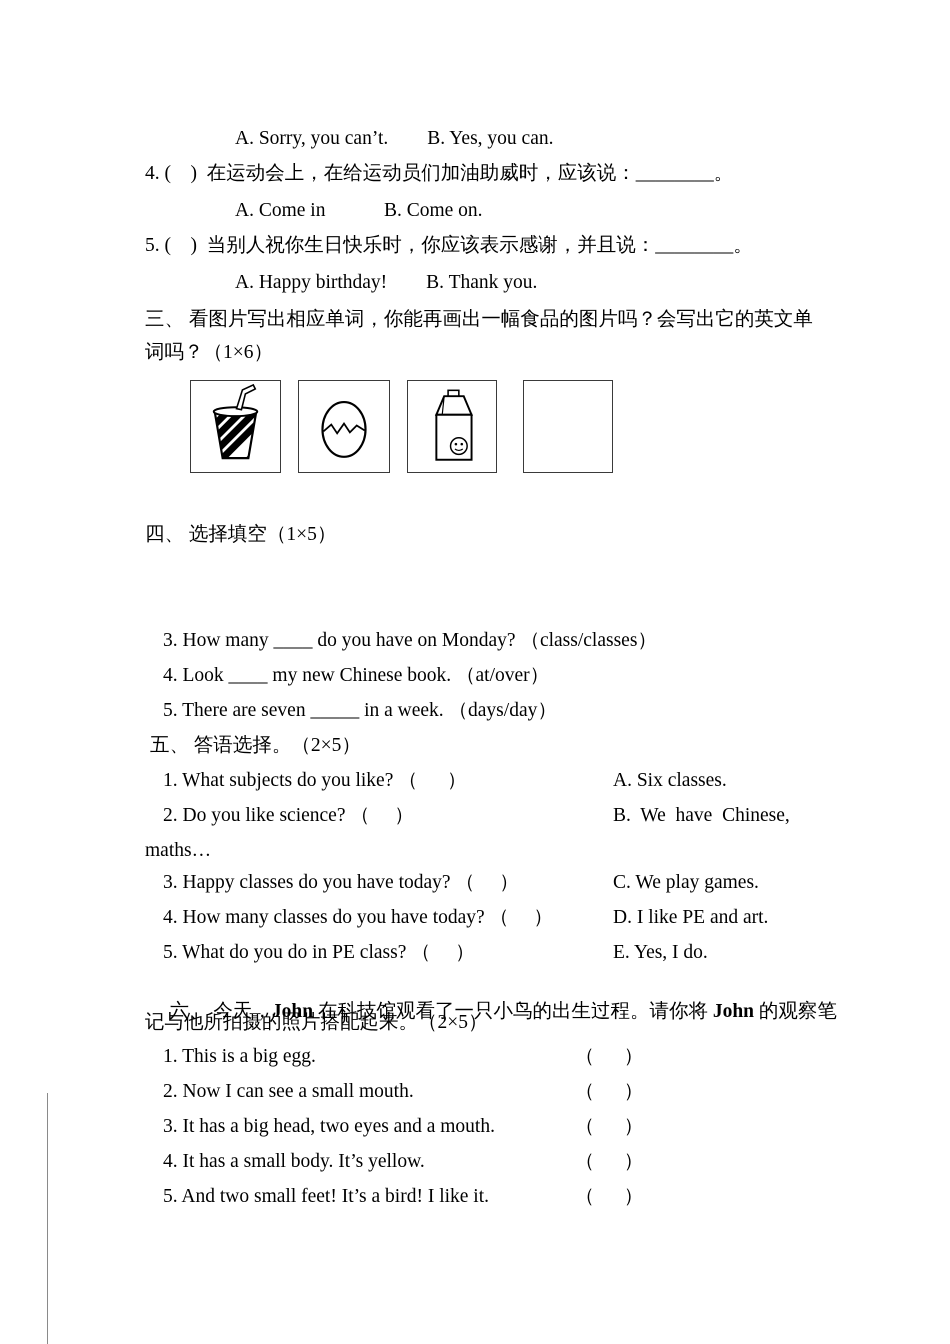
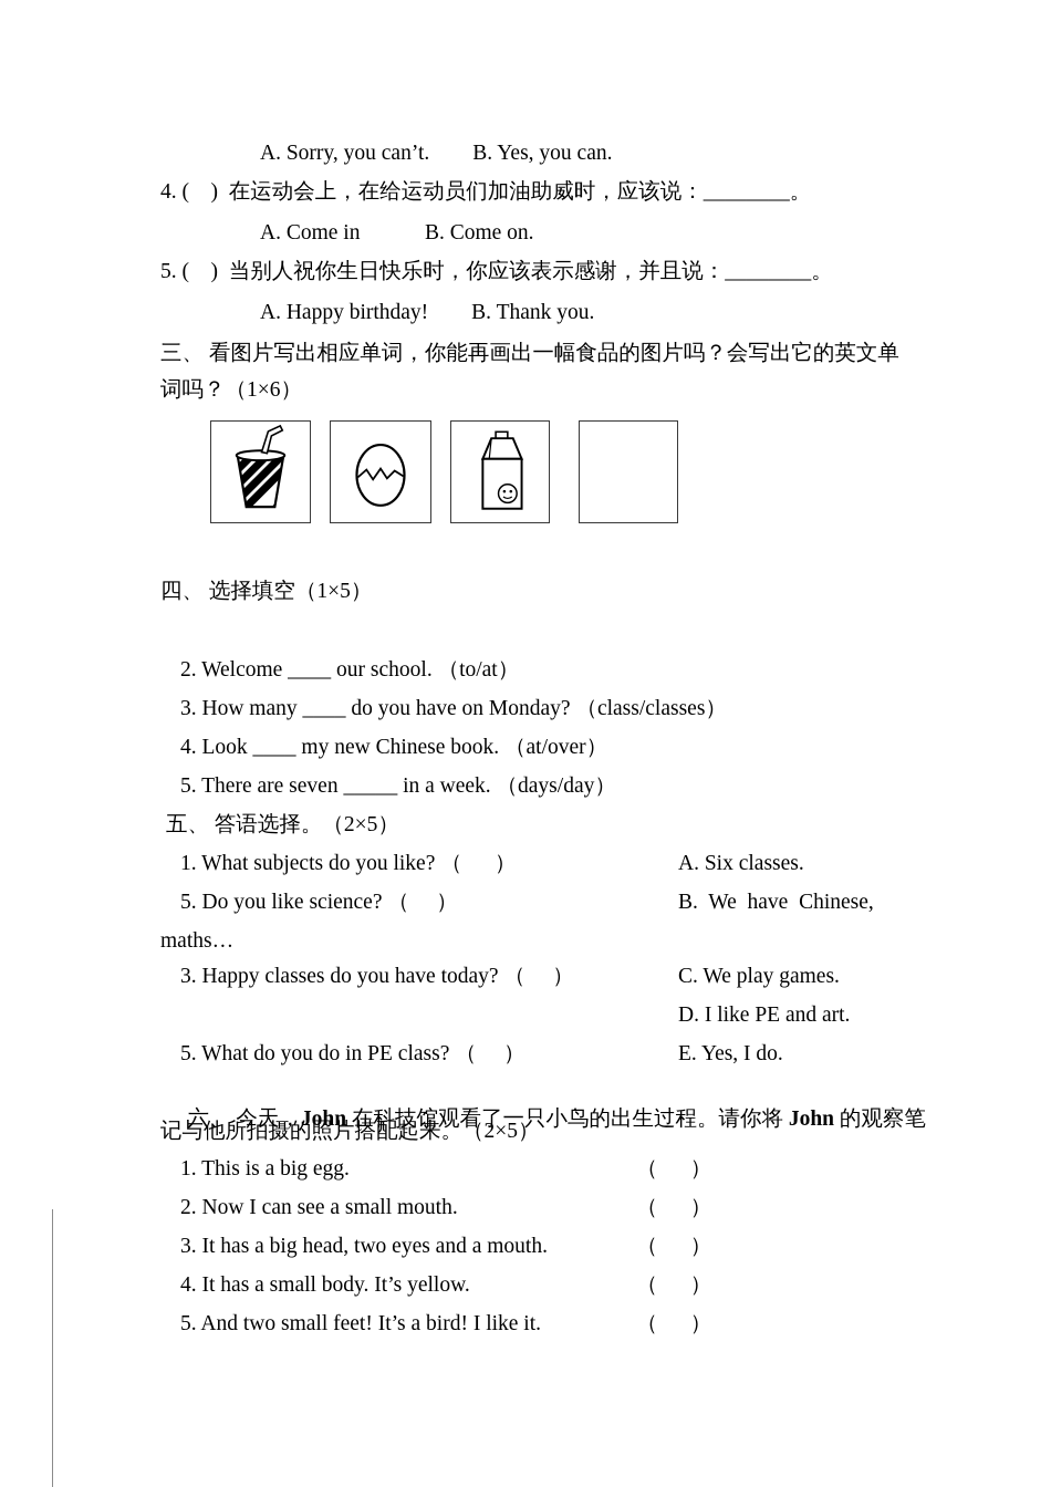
  A. Sorry, you can’t. B. Yes, you can.
  4. ( ) 在运动会上，在给运动员们加油助威时，应该说：________。
  A. Come in B. Come on.
  5. ( ) 当别人祝你生日快乐时，你应该表示感谢，并且说：________。
  A. Happy birthday! B. Thank you.
  三、 看图片写出相应单词，你能再画出一幅食品的图片吗？会写出它的英文单
  词吗？（1×6）
  四、 选择填空（1×5）
+ 2. Welcome ____ our school. （to/at）
  3. How many ____ do you have on Monday? （class/classes）
  4. Look ____ my new Chinese book. （at/over）
  5. There are seven _____ in a week. （days/day）
  五、 答语选择。（2×5）
  1. What subjects do you like? （ ）
  A. Six classes.
- 2. Do you like science? （ ）
+ 5. Do you like science? （ ）
  B. We have Chinese,
  maths…
  3. Happy classes do you have today? （ ）
  C. We play games.
- 4. How many classes do you have today? （ ）
  D. I like PE and art.
  5. What do you do in PE class? （ ）
  E. Yes, I do.
  六、 今天，John 在科技馆观看了一只小鸟的出生过程。请你将 John 的观察笔
  记与他所拍摄的照片搭配起来。（2×5）
  1. This is a big egg.
  （ ）
  2. Now I can see a small mouth.
  （ ）
  3. It has a big head, two eyes and a mouth.
  （ ）
  4. It has a small body. It’s yellow.
  （ ）
  5. And two small feet! It’s a bird! I like it.
  （ ）
